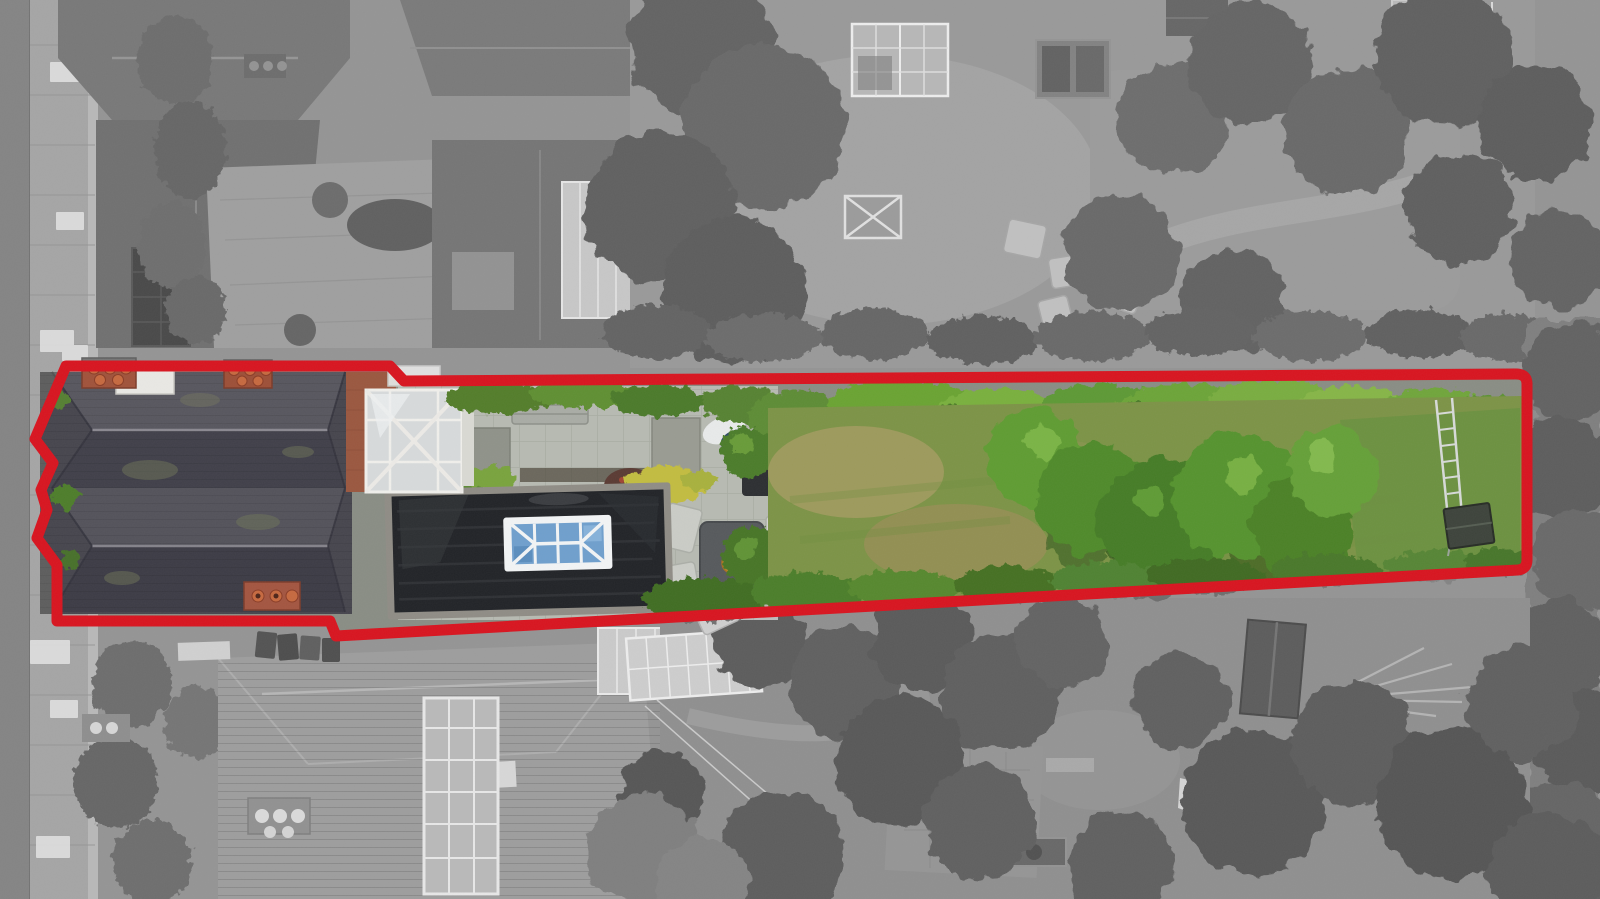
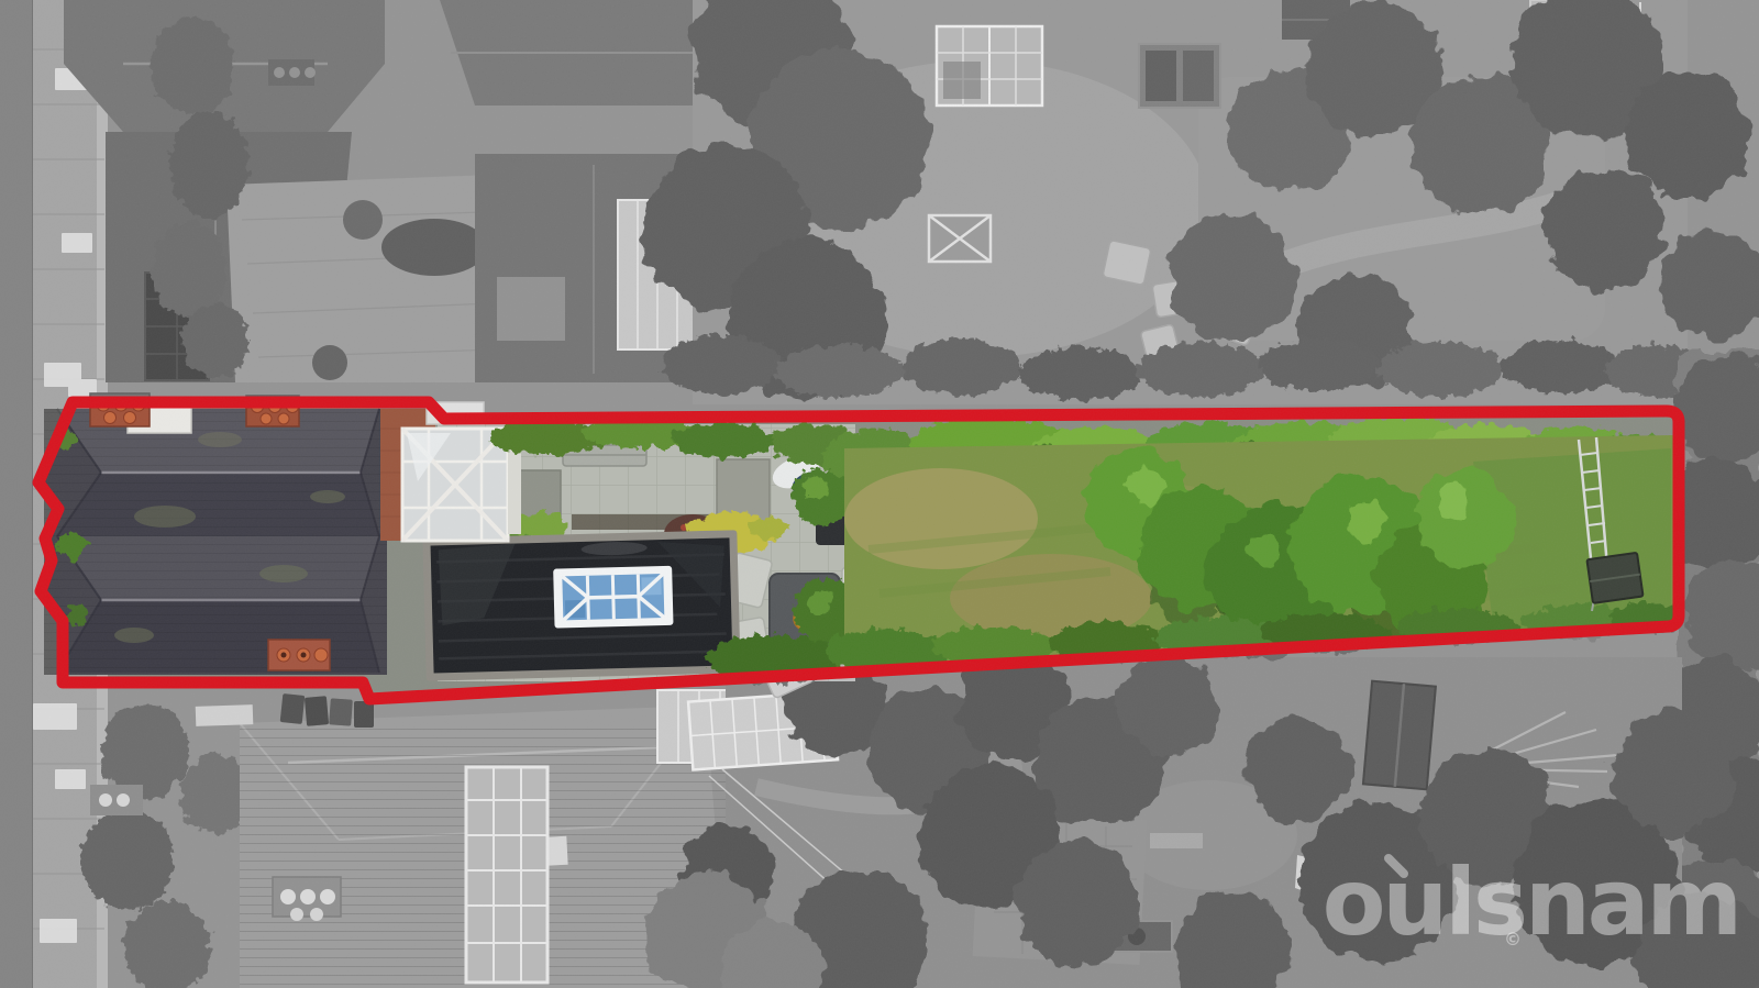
+ oulsnam
+ ©
